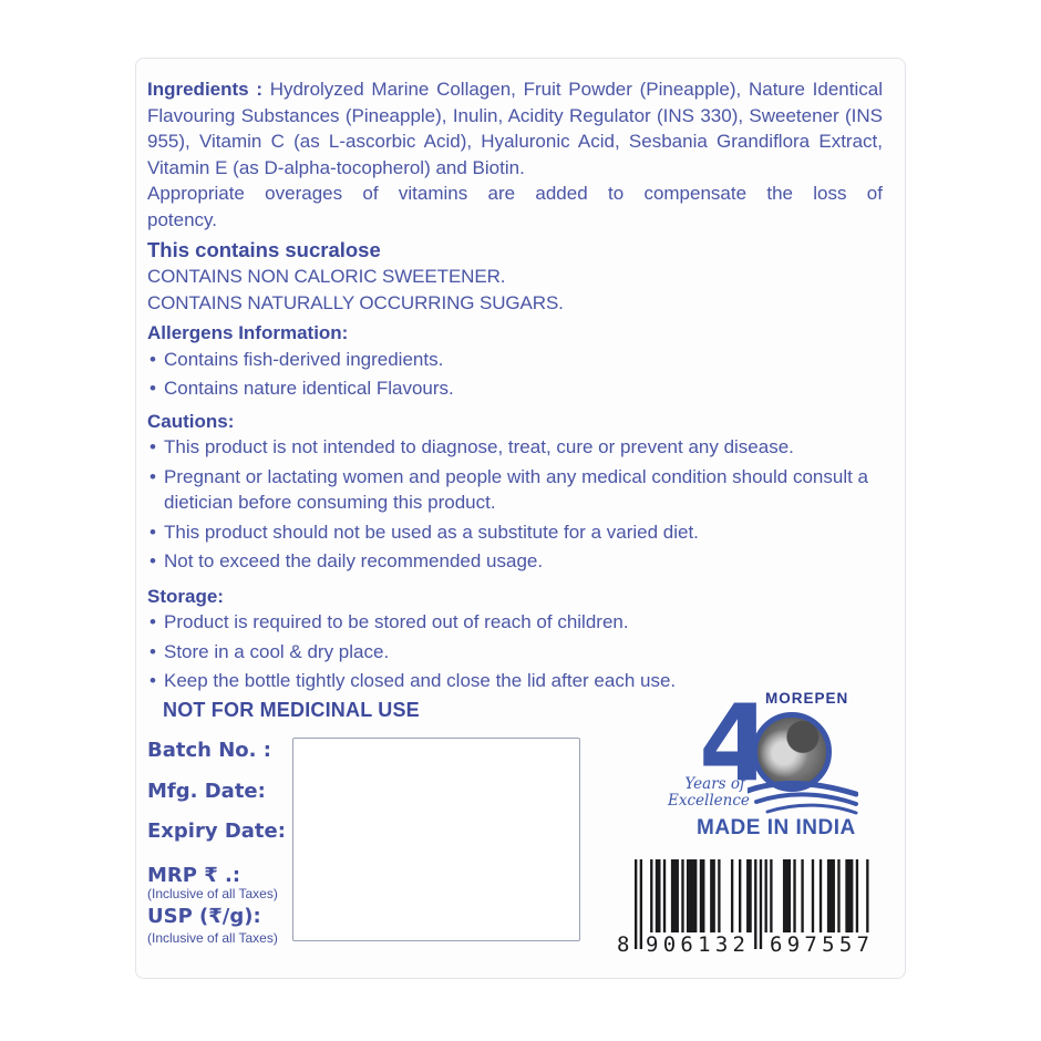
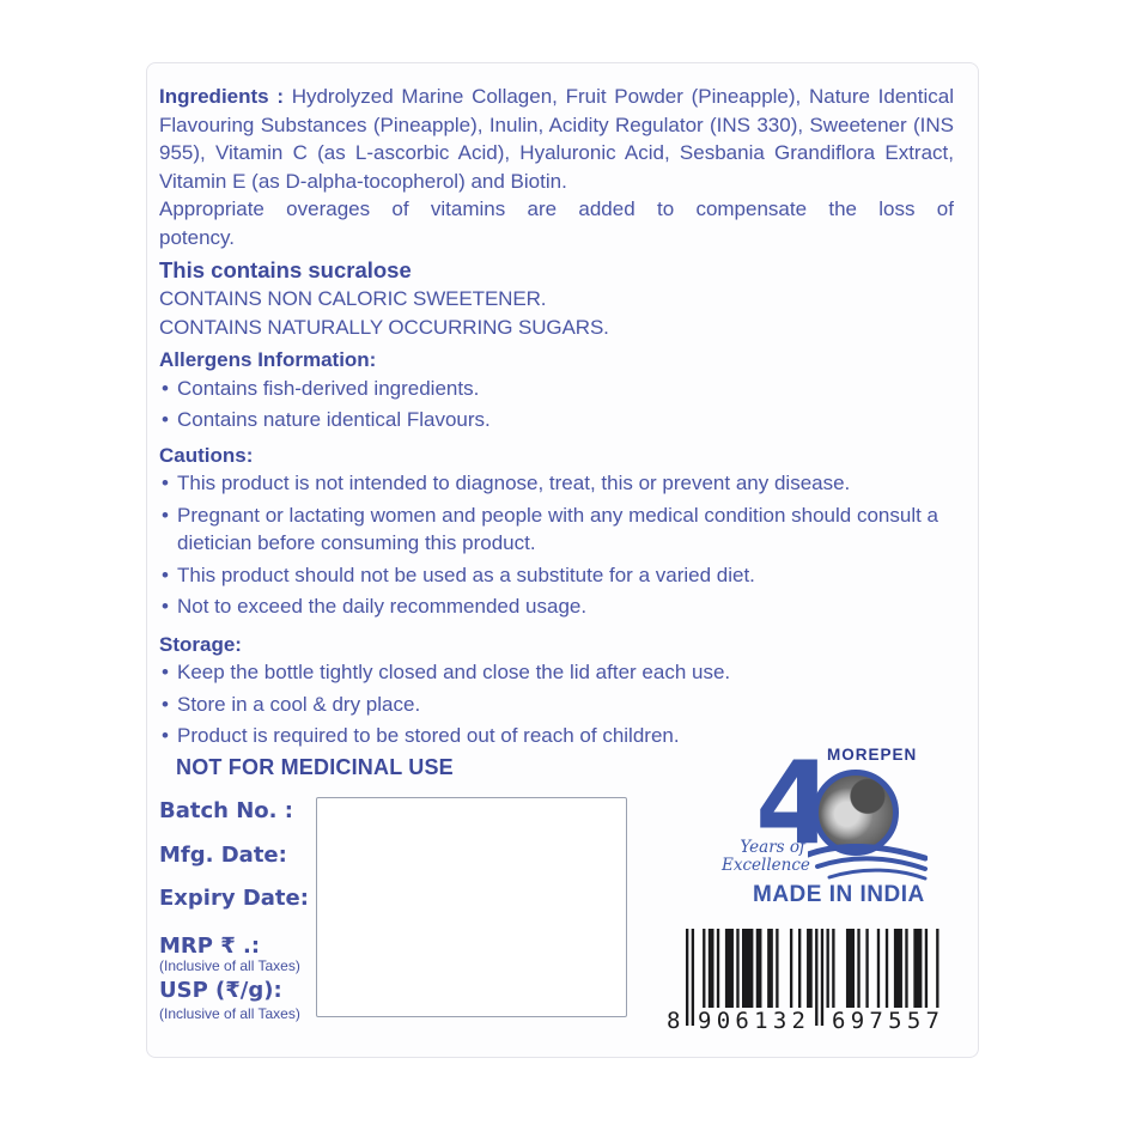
  Ingredients : Hydrolyzed Marine Collagen, Fruit Powder (Pineapple), Nature Identical Flavouring Substances (Pineapple), Inulin, Acidity Regulator (INS 330), Sweetener (INS 955), Vitamin C (as L-ascorbic Acid), Hyaluronic Acid, Sesbania Grandiflora Extract, Vitamin E (as D-alpha-tocopherol) and Biotin.
  Appropriate overages of vitamins are added to compensate the loss of
  potency.
  This contains sucralose
  CONTAINS NON CALORIC SWEETENER.
  CONTAINS NATURALLY OCCURRING SUGARS.
  Allergens Information:
  •
  Contains fish-derived ingredients.
  •
  Contains nature identical Flavours.
  Cautions:
  •
- This product is not intended to diagnose, treat, cure or prevent any disease.
+ This product is not intended to diagnose, treat, this or prevent any disease.
  •
  Pregnant or lactating women and people with any medical condition should consult a dietician before consuming this product.
  •
  This product should not be used as a substitute for a varied diet.
  •
  Not to exceed the daily recommended usage.
  Storage:
  •
- Product is required to be stored out of reach of children.
+ Keep the bottle tightly closed and close the lid after each use.
  •
  Store in a cool & dry place.
  •
- Keep the bottle tightly closed and close the lid after each use.
+ Product is required to be stored out of reach of children.
  NOT FOR MEDICINAL USE
  Batch No. :
  Mfg. Date:
  Expiry Date:
  MRP ₹ .:
  (Inclusive of all Taxes)
  USP (₹/g):
  (Inclusive of all Taxes)
  MOREPEN
  4
  Years of
  Excellence
  MADE IN INDIA
  8
  906132
  697557
